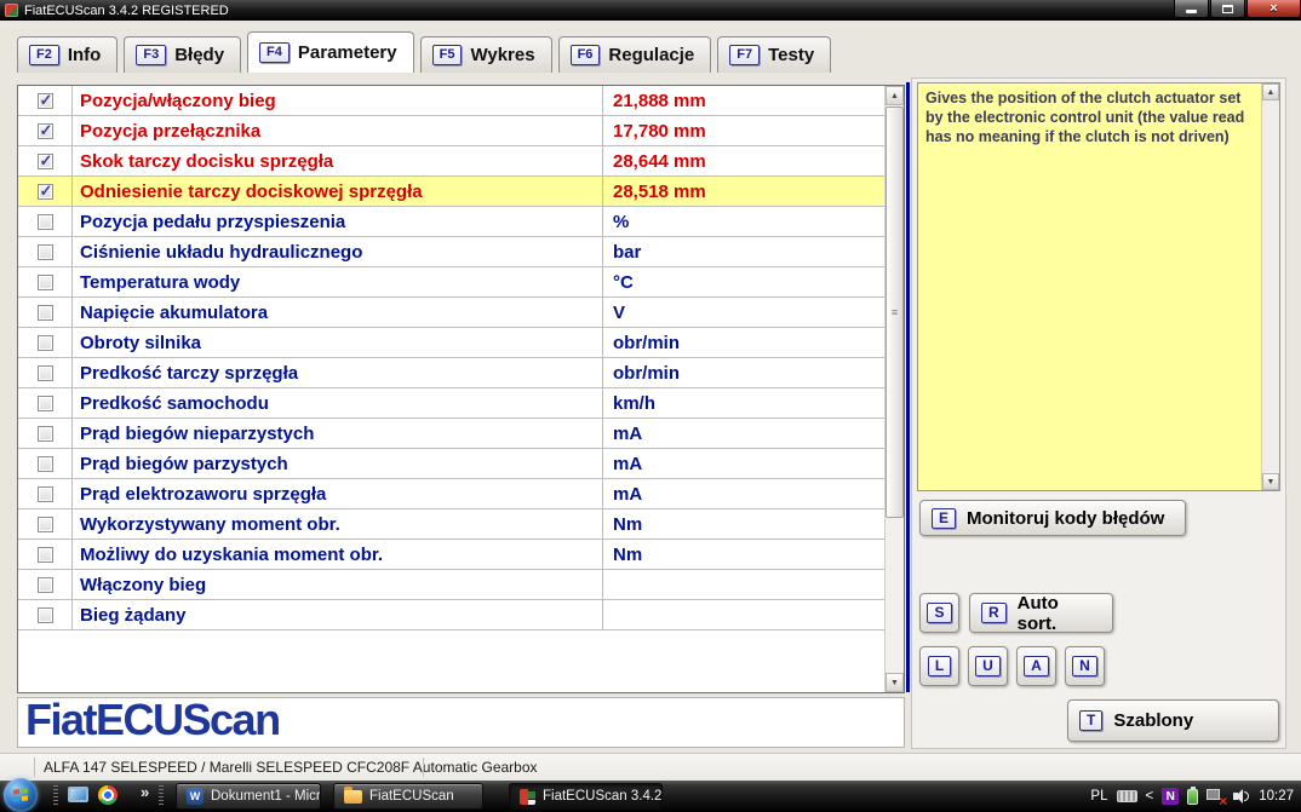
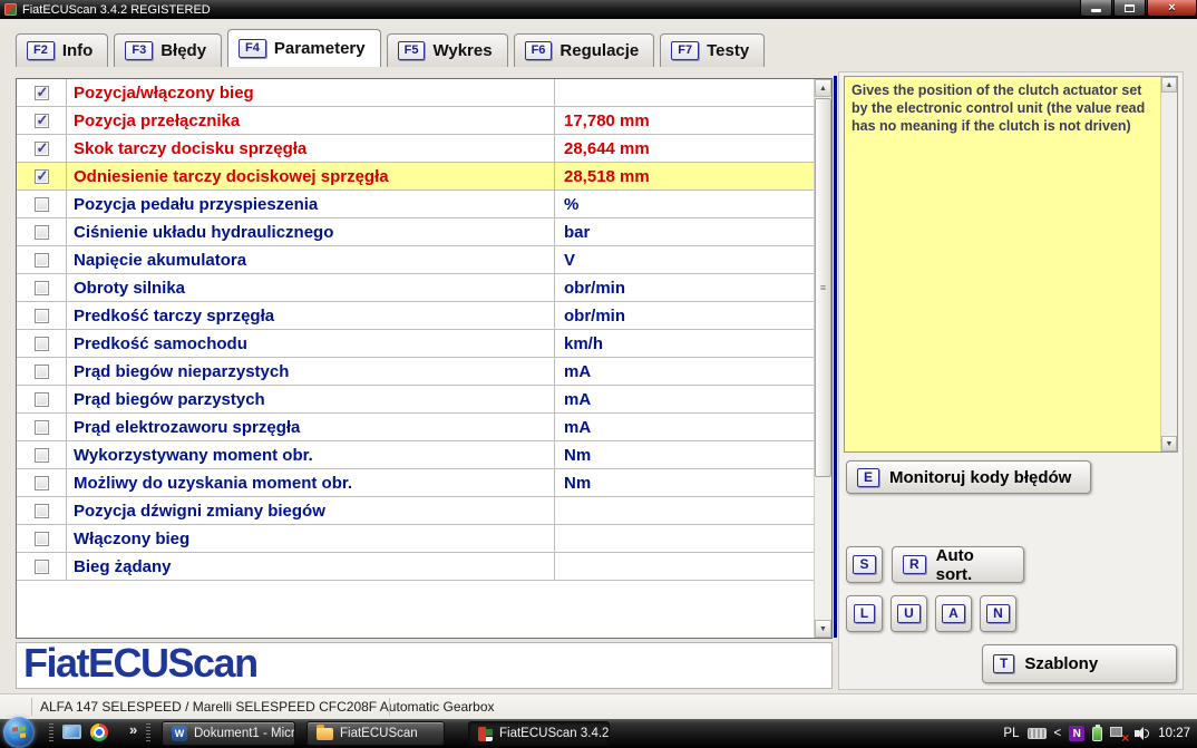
  FiatECUScan 3.4.2 REGISTERED
  ×
  F2
  Info
  F3
  Błędy
  F4
  Parametery
  F5
  Wykres
  F6
  Regulacje
  F7
  Testy
  ✓
  Pozycja/włączony bieg
- 21,888 mm
  ✓
  Pozycja przełącznika
  17,780 mm
  ✓
  Skok tarczy docisku sprzęgła
  28,644 mm
  ✓
  Odniesienie tarczy dociskowej sprzęgła
  28,518 mm
  Pozycja pedału przyspieszenia
  %
  Ciśnienie układu hydraulicznego
  bar
- Temperatura wody
- °C
  Napięcie akumulatora
  V
  Obroty silnika
  obr/min
  Predkość tarczy sprzęgła
  obr/min
  Predkość samochodu
  km/h
  Prąd biegów nieparzystych
  mA
  Prąd biegów parzystych
  mA
  Prąd elektrozaworu sprzęgła
  mA
  Wykorzystywany moment obr.
  Nm
  Możliwy do uzyskania moment obr.
  Nm
+ Pozycja dźwigni zmiany biegów
  Włączony bieg
  Bieg żądany
  ≡
  Gives the position of the clutch actuator set by the electronic control unit (the value read has no meaning if the clutch is not driven)
  E
  Monitoruj kody błędów
  S
  R
  Auto sort.
  L
  U
  A
  N
  T
  Szablony
  FiatECUScan
  ALFA 147 SELESPEED / Marelli SELESPEED CFC208F Automatic Gearbox
  »
  W
  Dokument1 - Micr
  FiatECUScan
  FiatECUScan 3.4.2
  PL
  <
  N
  ×
  10:27
